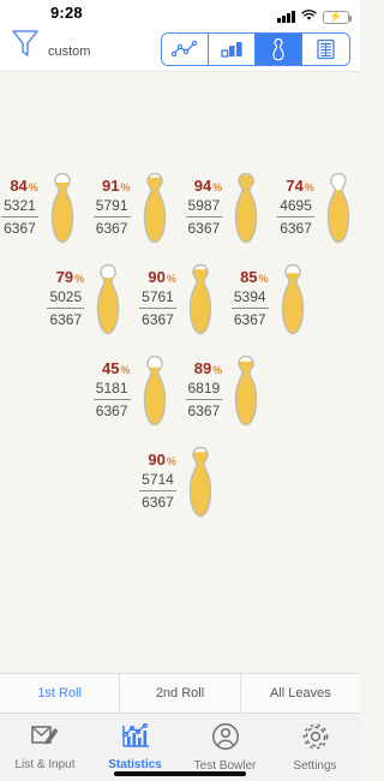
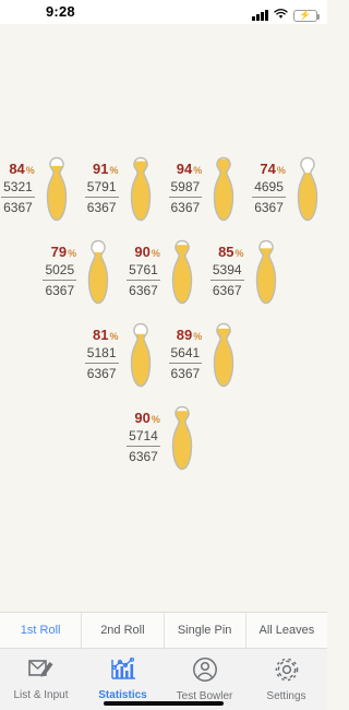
  9:28
  ⚡
- custom
  84%
  5321
  6367
  91%
  5791
  6367
  94%
  5987
  6367
  74%
  4695
  6367
  79%
  5025
  6367
  90%
  5761
  6367
  85%
  5394
  6367
- 45%
+ 81%
  5181
  6367
  89%
- 6819
+ 5641
  6367
  90%
  5714
  6367
  1st Roll
  2nd Roll
+ Single Pin
  All Leaves
  List & Input
  Statistics
  Test Bowler
  Settings
